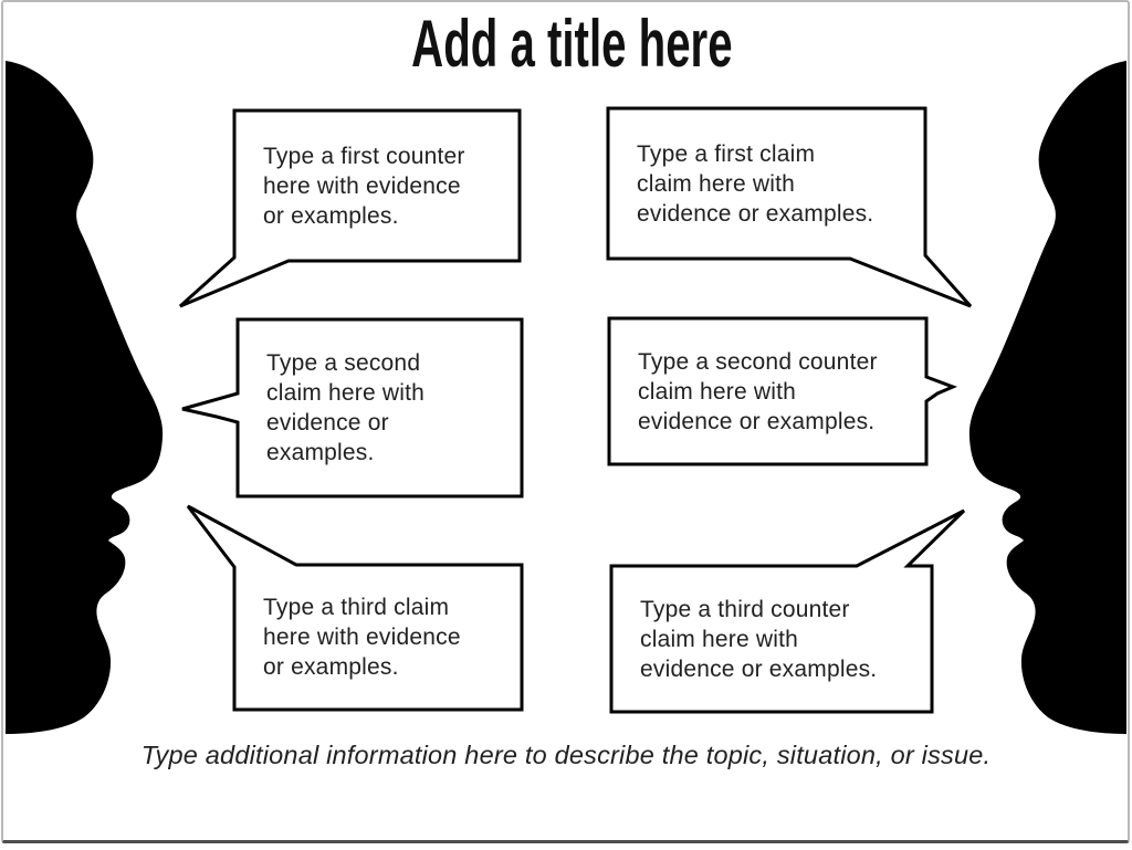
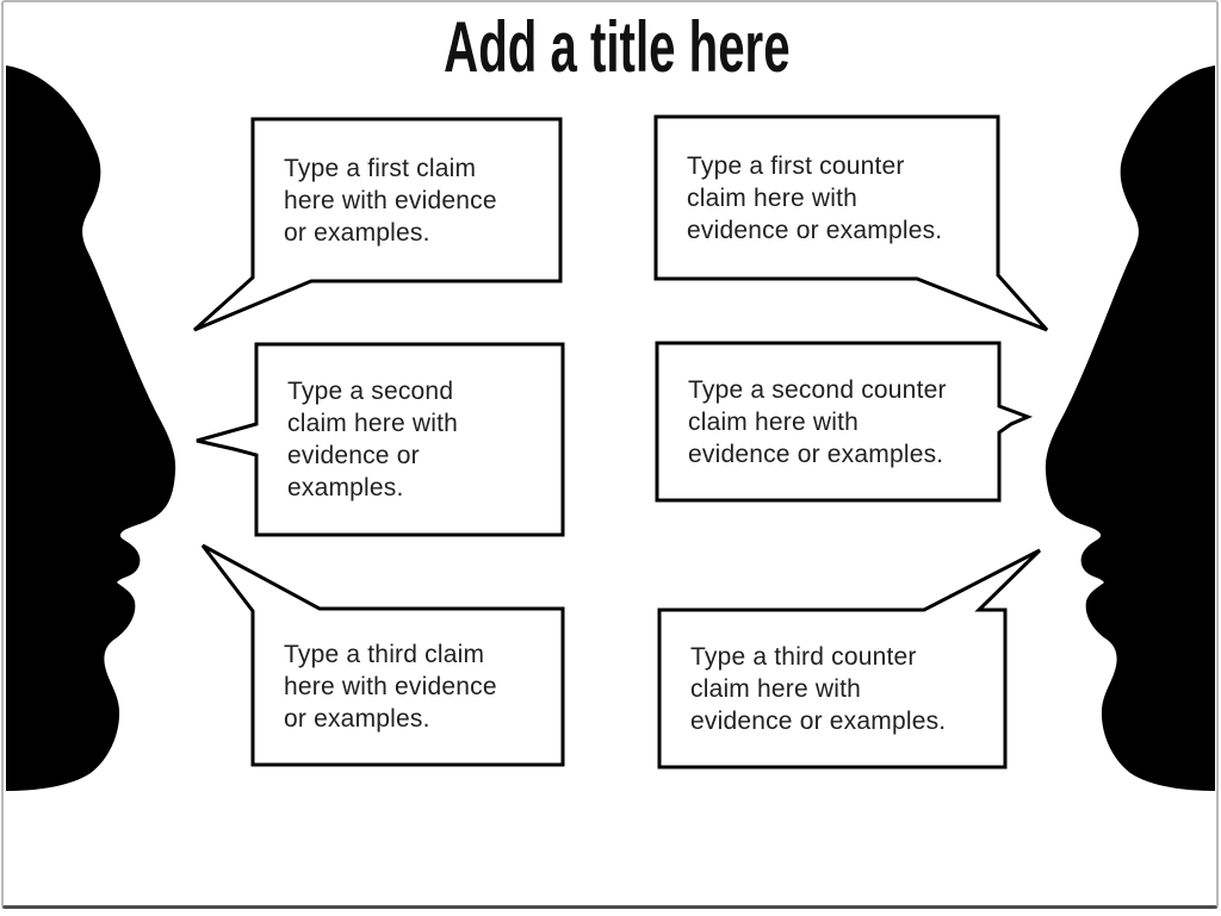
  Add a title here
- Type a first counter
+ Type a first claim
  here with evidence
  or examples.
- Type a first claim
+ Type a first counter
  claim here with
  evidence or examples.
  Type a second
  claim here with
  evidence or
  examples.
  Type a second counter
  claim here with
  evidence or examples.
  Type a third claim
  here with evidence
  or examples.
  Type a third counter
  claim here with
  evidence or examples.
- Type additional information here to describe the topic, situation, or issue.
